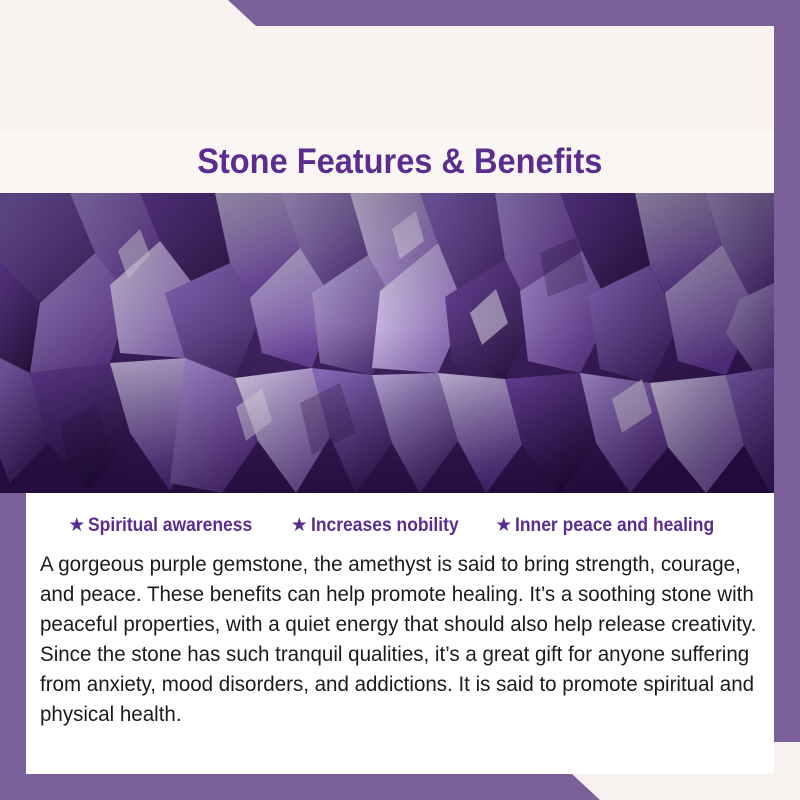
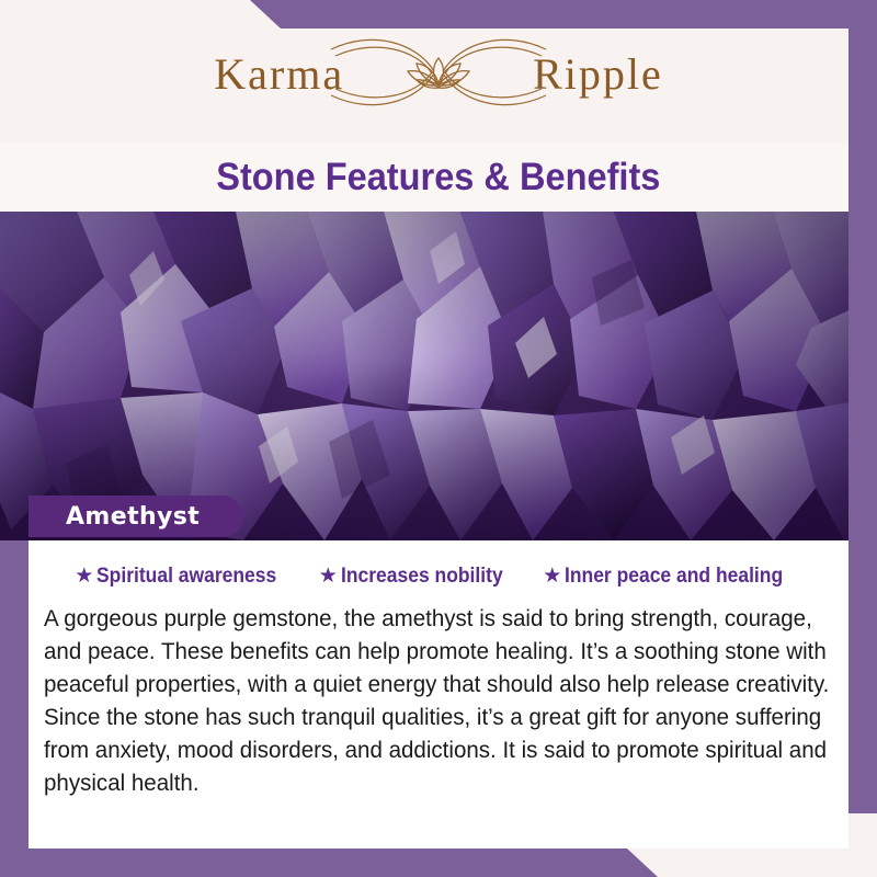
+ Amethyst
+ Karma
+ Ripple
  Stone Features & Benefits
  ★
  Spiritual awareness
  ★
  Increases nobility
  ★
  Inner peace and healing
  A gorgeous purple gemstone, the amethyst is said to bring strength, courage, and peace. These benefits can help promote healing. It’s a soothing stone with peaceful properties, with a quiet energy that should also help release creativity. Since the stone has such tranquil qualities, it’s a great gift for anyone suffering from anxiety, mood disorders, and addictions. It is said to promote spiritual and physical health.
